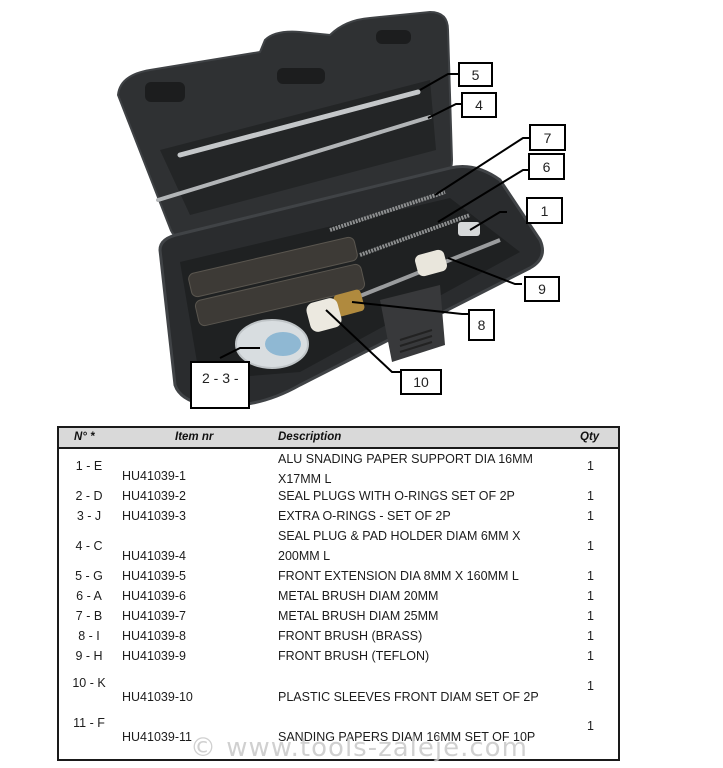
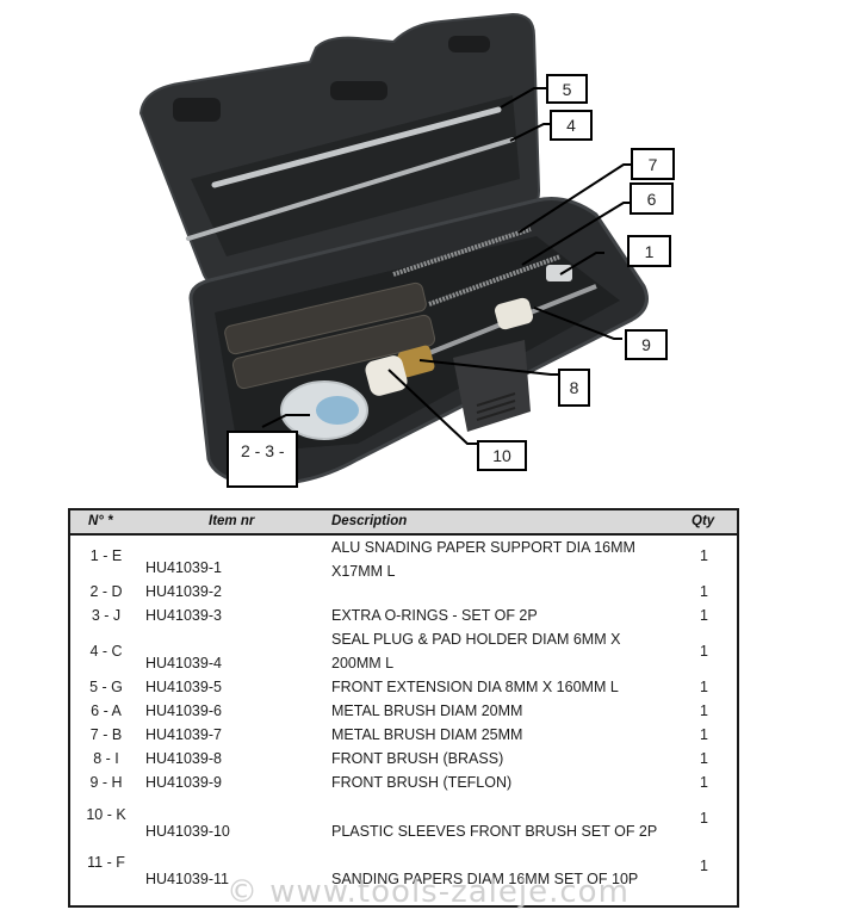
  5
  4
  7
  6
  1
  9
  8
  10
  2 - 3 -
  N° *
  Item nr
  Description
  Qty
  1 - E
  HU41039-1
  ALU SNADING PAPER SUPPORT DIA 16MM
  X17MM L
  1
  2 - D
  HU41039-2
- SEAL PLUGS WITH O-RINGS SET OF 2P
  1
  3 - J
  HU41039-3
  EXTRA O-RINGS - SET OF 2P
  1
  4 - C
  HU41039-4
  SEAL PLUG & PAD HOLDER DIAM 6MM X
  200MM L
  1
  5 - G
  HU41039-5
  FRONT EXTENSION DIA 8MM X 160MM L
  1
  6 - A
  HU41039-6
  METAL BRUSH DIAM 20MM
  1
  7 - B
  HU41039-7
  METAL BRUSH DIAM 25MM
  1
  8 - I
  HU41039-8
  FRONT BRUSH (BRASS)
  1
  9 - H
  HU41039-9
  FRONT BRUSH (TEFLON)
  1
  10 - K
  HU41039-10
- PLASTIC SLEEVES FRONT DIAM SET OF 2P
+ PLASTIC SLEEVES FRONT BRUSH SET OF 2P
  1
  11 - F
  HU41039-11
  SANDING PAPERS DIAM 16MM SET OF 10P
  1
  © www.tools-zaleje.com
